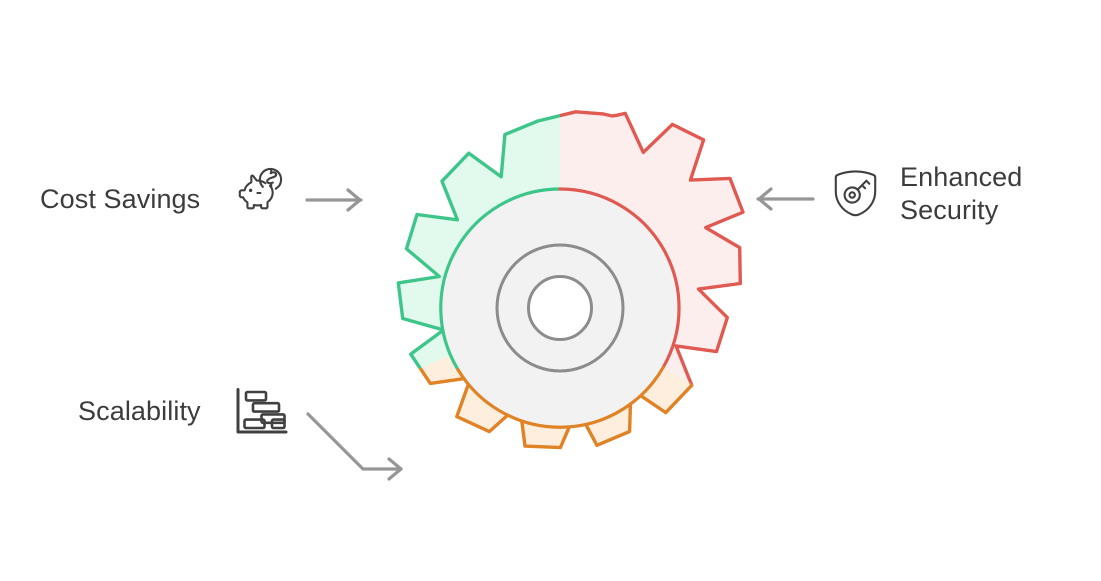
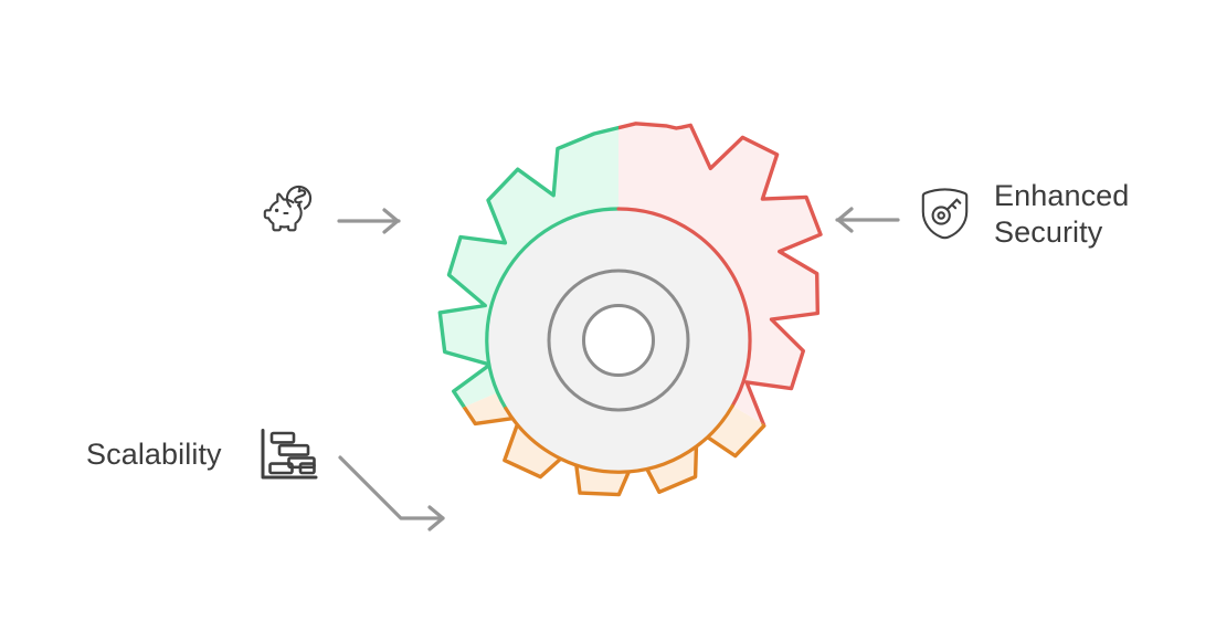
- Cost Savings
  Enhanced
  Security
  Scalability
